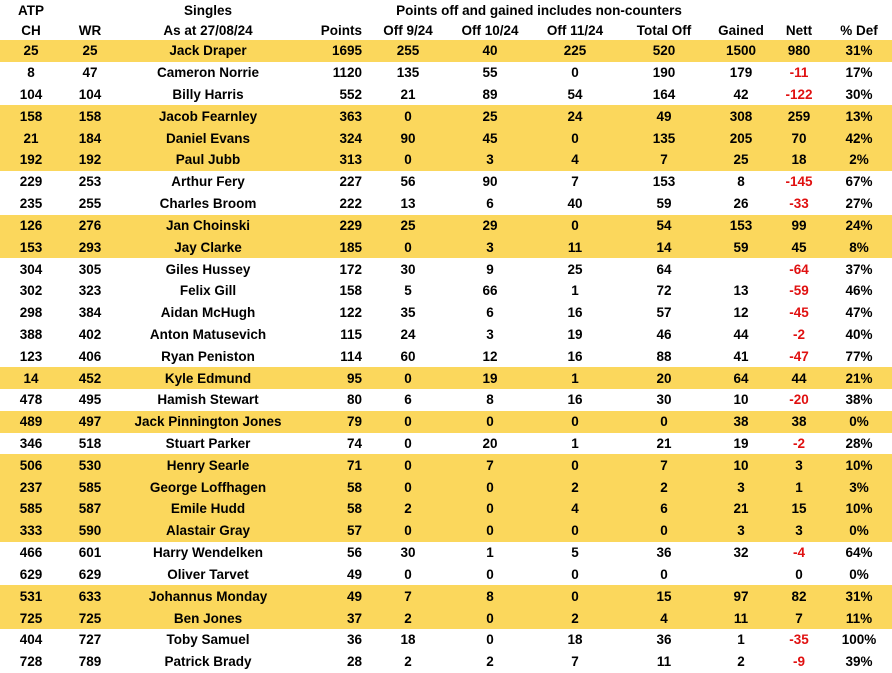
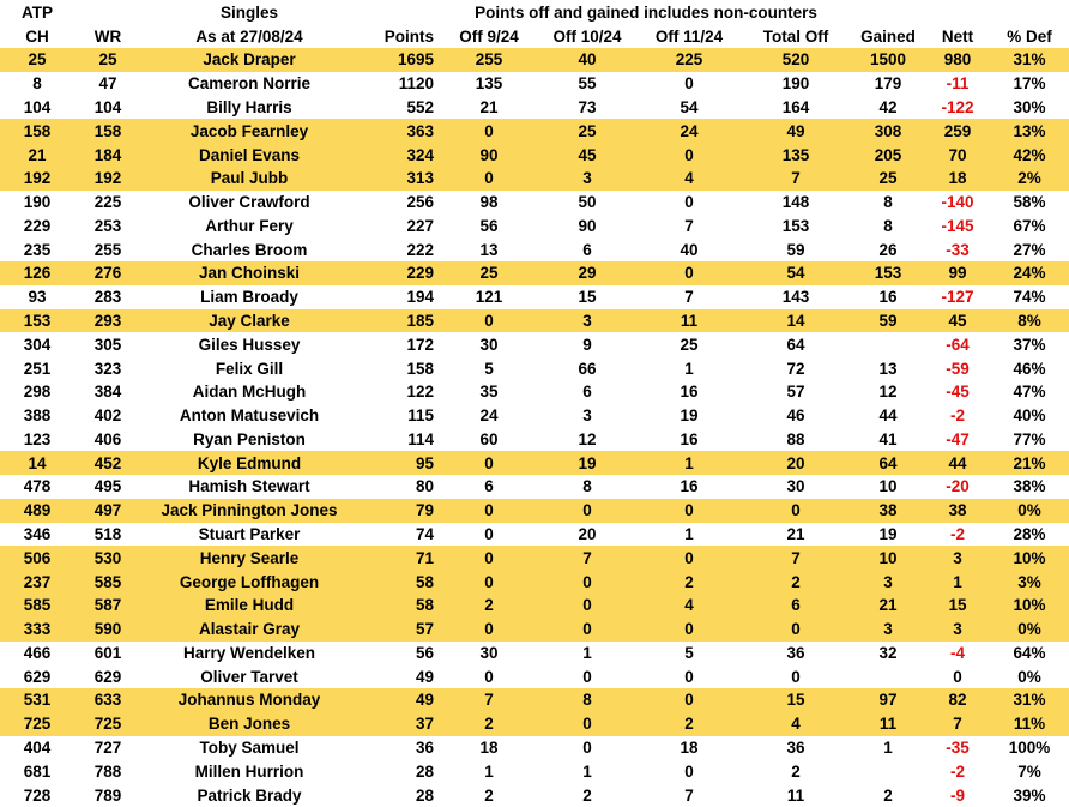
  ATP		Singles		Points off and gained includes non-counters
  CH	WR	As at 27/08/24	Points	Off 9/24	Off 10/24	Off 11/24	Total Off	Gained	Nett	% Def
  25	25	Jack Draper	1695	255	40	225	520	1500	980	31%
  8	47	Cameron Norrie	1120	135	55	0	190	179	-11	17%
- 104	104	Billy Harris	552	21	89	54	164	42	-122	30%
+ 104	104	Billy Harris	552	21	73	54	164	42	-122	30%
  158	158	Jacob Fearnley	363	0	25	24	49	308	259	13%
  21	184	Daniel Evans	324	90	45	0	135	205	70	42%
  192	192	Paul Jubb	313	0	3	4	7	25	18	2%
+ 190	225	Oliver Crawford	256	98	50	0	148	8	-140	58%
  229	253	Arthur Fery	227	56	90	7	153	8	-145	67%
  235	255	Charles Broom	222	13	6	40	59	26	-33	27%
  126	276	Jan Choinski	229	25	29	0	54	153	99	24%
+ 93	283	Liam Broady	194	121	15	7	143	16	-127	74%
  153	293	Jay Clarke	185	0	3	11	14	59	45	8%
  304	305	Giles Hussey	172	30	9	25	64		-64	37%
- 302	323	Felix Gill	158	5	66	1	72	13	-59	46%
+ 251	323	Felix Gill	158	5	66	1	72	13	-59	46%
  298	384	Aidan McHugh	122	35	6	16	57	12	-45	47%
  388	402	Anton Matusevich	115	24	3	19	46	44	-2	40%
  123	406	Ryan Peniston	114	60	12	16	88	41	-47	77%
  14	452	Kyle Edmund	95	0	19	1	20	64	44	21%
  478	495	Hamish Stewart	80	6	8	16	30	10	-20	38%
  489	497	Jack Pinnington Jones	79	0	0	0	0	38	38	0%
  346	518	Stuart Parker	74	0	20	1	21	19	-2	28%
  506	530	Henry Searle	71	0	7	0	7	10	3	10%
  237	585	George Loffhagen	58	0	0	2	2	3	1	3%
  585	587	Emile Hudd	58	2	0	4	6	21	15	10%
  333	590	Alastair Gray	57	0	0	0	0	3	3	0%
  466	601	Harry Wendelken	56	30	1	5	36	32	-4	64%
  629	629	Oliver Tarvet	49	0	0	0	0		0	0%
  531	633	Johannus Monday	49	7	8	0	15	97	82	31%
  725	725	Ben Jones	37	2	0	2	4	11	7	11%
  404	727	Toby Samuel	36	18	0	18	36	1	-35	100%
+ 681	788	Millen Hurrion	28	1	1	0	2		-2	7%
  728	789	Patrick Brady	28	2	2	7	11	2	-9	39%
